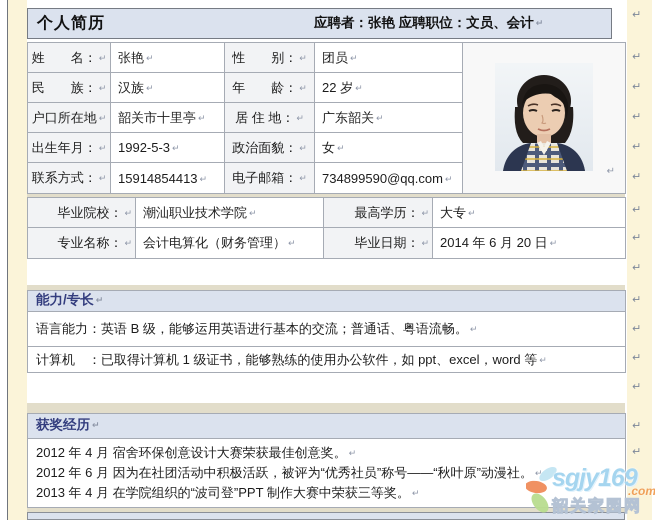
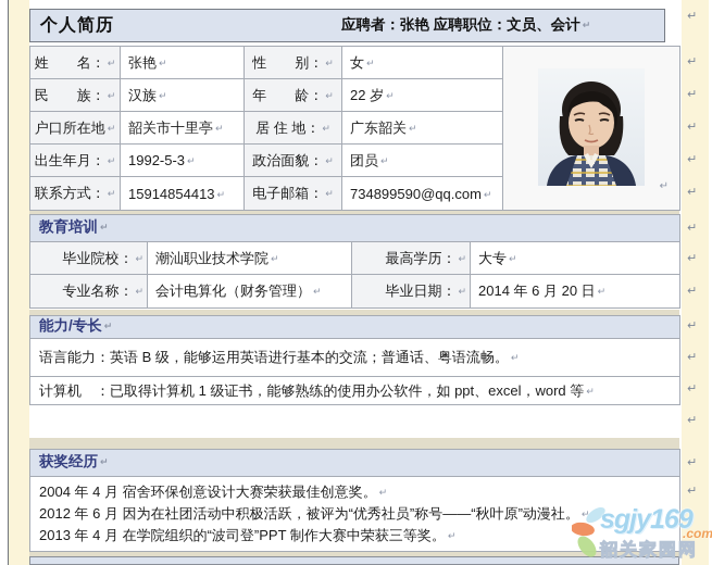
  个人简历
  应聘者：张艳 应聘职位：文员、会计 ↵
- 姓 名： ↵	张艳 ↵	性 别： ↵	团员 ↵	↵
+ 姓 名： ↵	张艳 ↵	性 别： ↵	女 ↵	↵
  民 族： ↵	汉族 ↵	年 龄： ↵	22 岁 ↵
  户口所在地 ↵	韶关市十里亭 ↵	居 住 地： ↵	广东韶关 ↵
- 出生年月： ↵	1992-5-3 ↵	政治面貌： ↵	女 ↵
+ 出生年月： ↵	1992-5-3 ↵	政治面貌： ↵	团员 ↵
  联系方式： ↵	15914854413 ↵	电子邮箱： ↵	734899590@qq.com ↵
+ 教育培训 ↵
  毕业院校： ↵	潮汕职业技术学院 ↵	最高学历： ↵	大专 ↵
  专业名称： ↵	会计电算化（财务管理） ↵	毕业日期： ↵	2014 年 6 月 20 日 ↵
  能力/专长 ↵
  语言能力：英语 B 级，能够运用英语进行基本的交流；普通话、粤语流畅。 ↵
  计算机 ：已取得计算机 1 级证书，能够熟练的使用办公软件，如 ppt、excel，word 等 ↵
  获奖经历 ↵
- 2012 年 4 月 宿舍环保创意设计大赛荣获最佳创意奖。 ↵ 2012 年 6 月 因为在社团活动中积极活跃，被评为“优秀社员”称号——“秋叶原”动漫社。 ↵ 2013 年 4 月 在学院组织的“波司登”PPT 制作大赛中荣获三等奖。 ↵
+ 2004 年 4 月 宿舍环保创意设计大赛荣获最佳创意奖。 ↵ 2012 年 6 月 因为在社团活动中积极活跃，被评为“优秀社员”称号——“秋叶原”动漫社。 ↵ 2013 年 4 月 在学院组织的“波司登”PPT 制作大赛中荣获三等奖。 ↵
  ↵
  ↵
  ↵
  ↵
  ↵
  ↵
  ↵
  ↵
  ↵
  ↵
  ↵
  ↵
  ↵
  ↵
  ↵
  sgjy169
  .com
  韶关家园网
